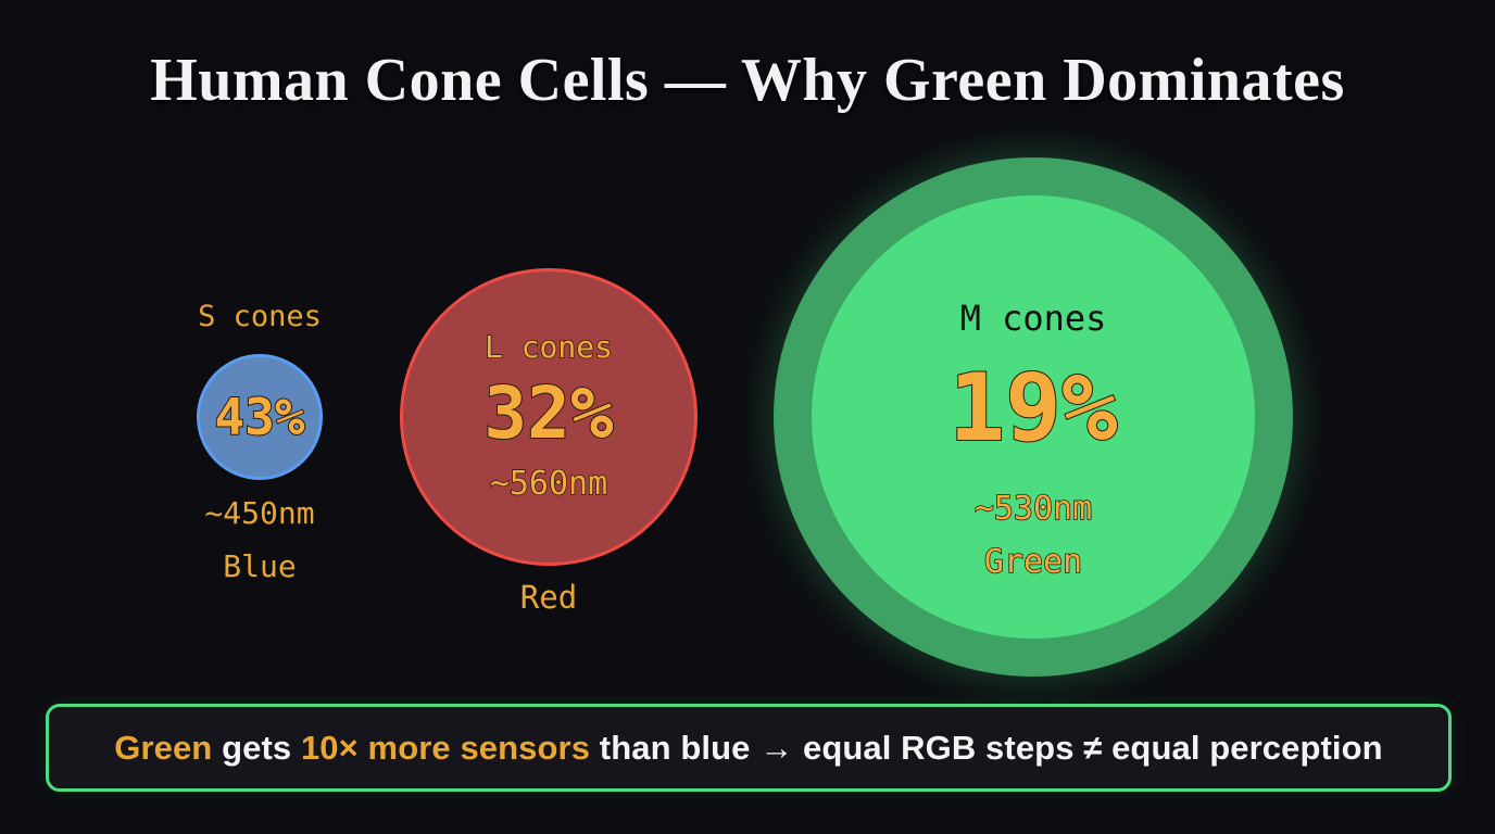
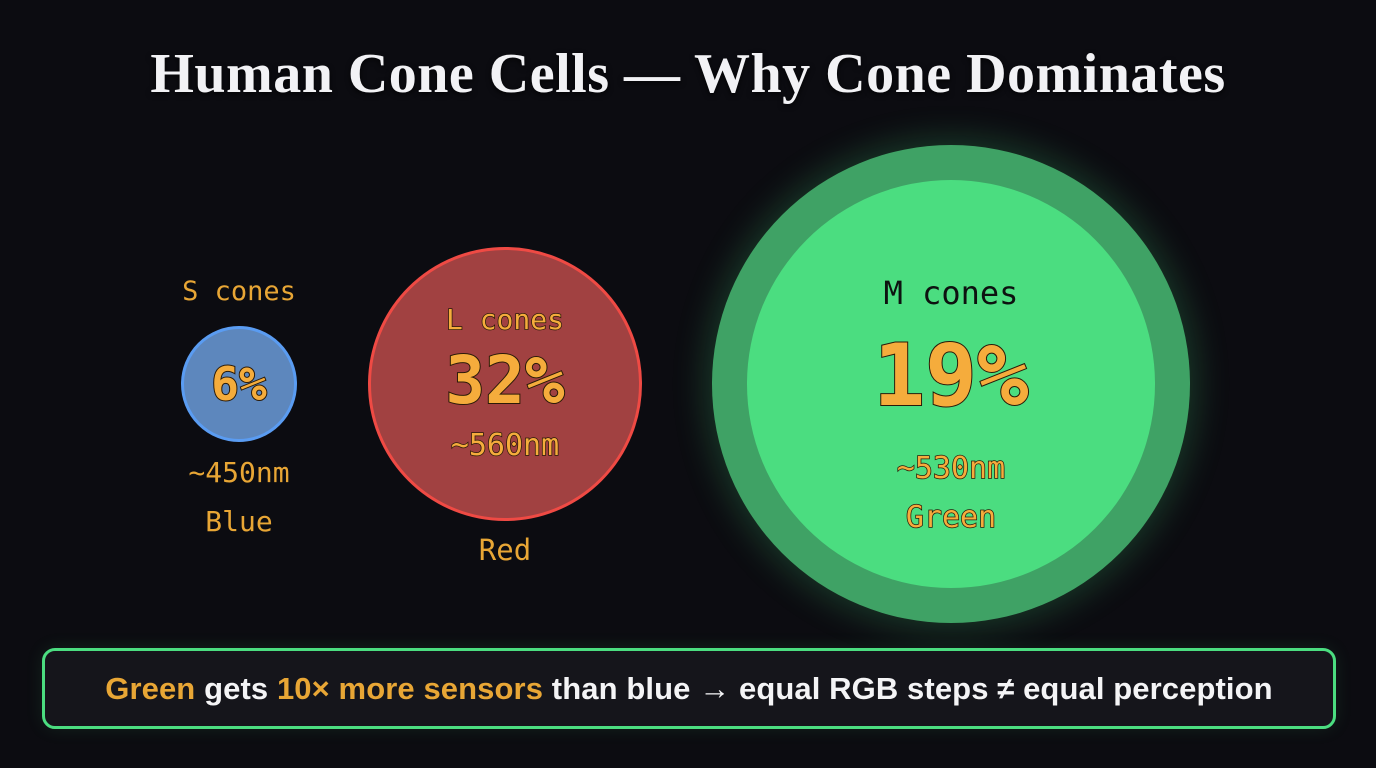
- Human Cone Cells — Why Green Dominates
+ Human Cone Cells — Why Cone Dominates
  S cones
- 43%
+ 6%
  ~450nm
  Blue
  L cones
  32%
  ~560nm
  Red
  M cones
  19%
  ~530nm
  Green
  Green gets 10× more sensors than blue → equal RGB steps ≠ equal perception
